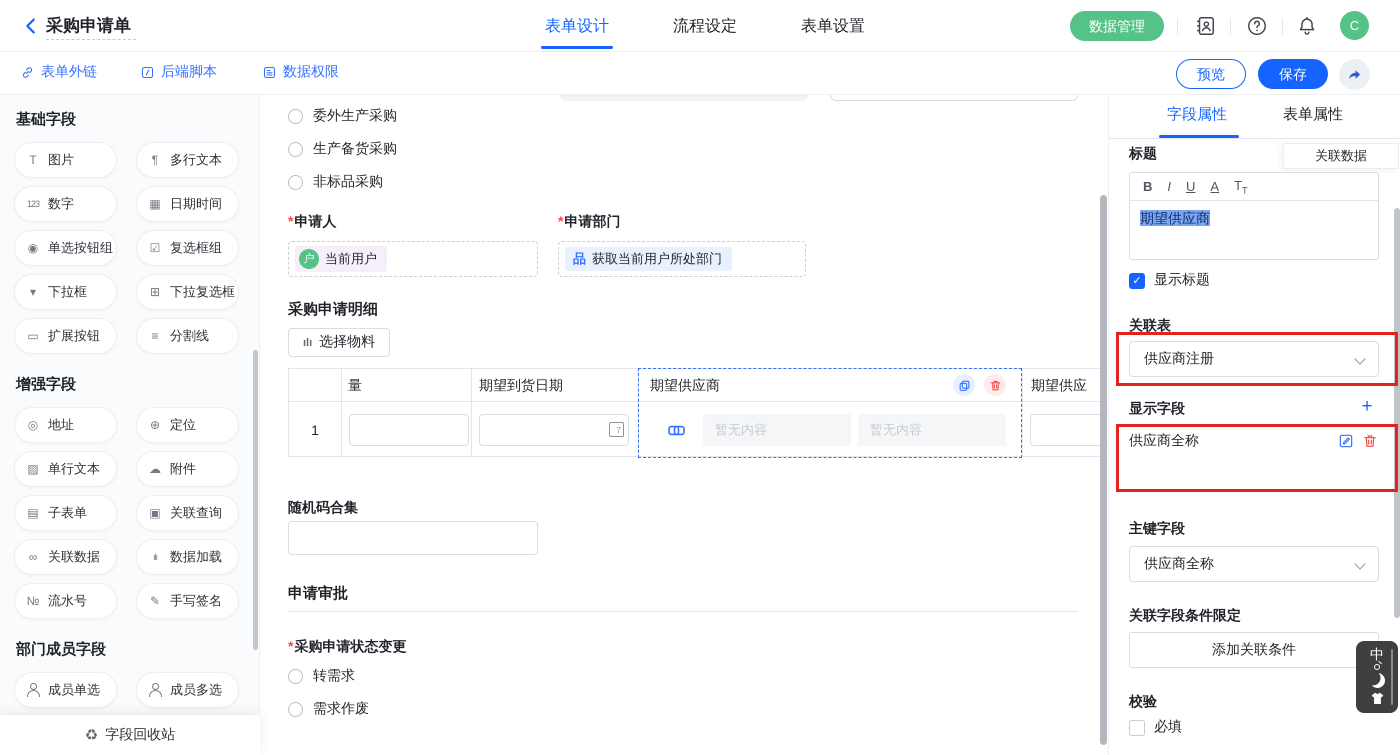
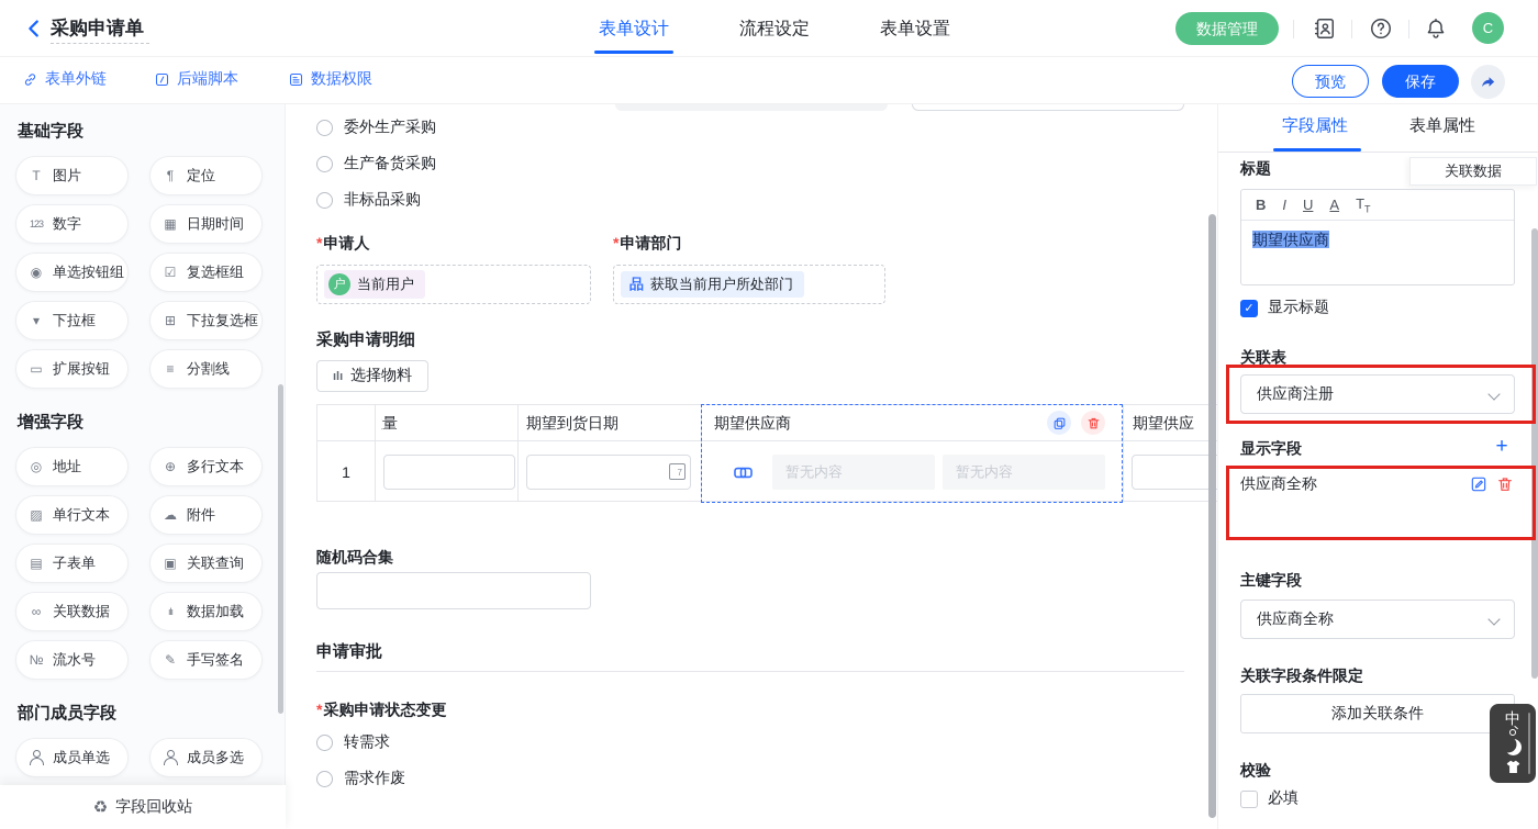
  采购申请单
  表单设计
  流程设定
  表单设置
  数据管理
  C
  表单外链
  后端脚本
  数据权限
  预览
  保存
  基础字段
  T
  图片
  ¶
- 多行文本
+ 定位
  123
  数字
  ▦
  日期时间
  ◉
  单选按钮组
  ☑
  复选框组
  ▾
  下拉框
  ⊞
  下拉复选框
  ▭
  扩展按钮
  ≡
  分割线
  增强字段
  ◎
  地址
  ⊕
- 定位
+ 多行文本
  ▨
  单行文本
  ☁
  附件
  ▤
  子表单
  ▣
  关联查询
  ∞
  关联数据
  ılı
  数据加载
  №
  流水号
  ✎
  手写签名
  部门成员字段
  成员单选
  成员多选
  ♻
  字段回收站
  委外生产采购
  生产备货采购
  非标品采购
  *申请人
  *申请部门
  户
  当前用户
  品
  获取当前用户所处部门
  采购申请明细
  ılı
  选择物料
  期望到货日期
  期望供应商
  期望供应
  1
  7
  暂无内容
  暂无内容
  随机码合集
  申请审批
  *采购申请状态变更
  转需求
  需求作废
  字段属性
  表单属性
  标题
  关联数据
  B
  I
  U
  A
  TT
  期望供应商
  ✓
  显示标题
  关联表
  供应商注册
  显示字段
  +
  供应商全称
  主键字段
  供应商全称
  关联字段条件限定
  添加关联条件
  校验
  必填
  中
